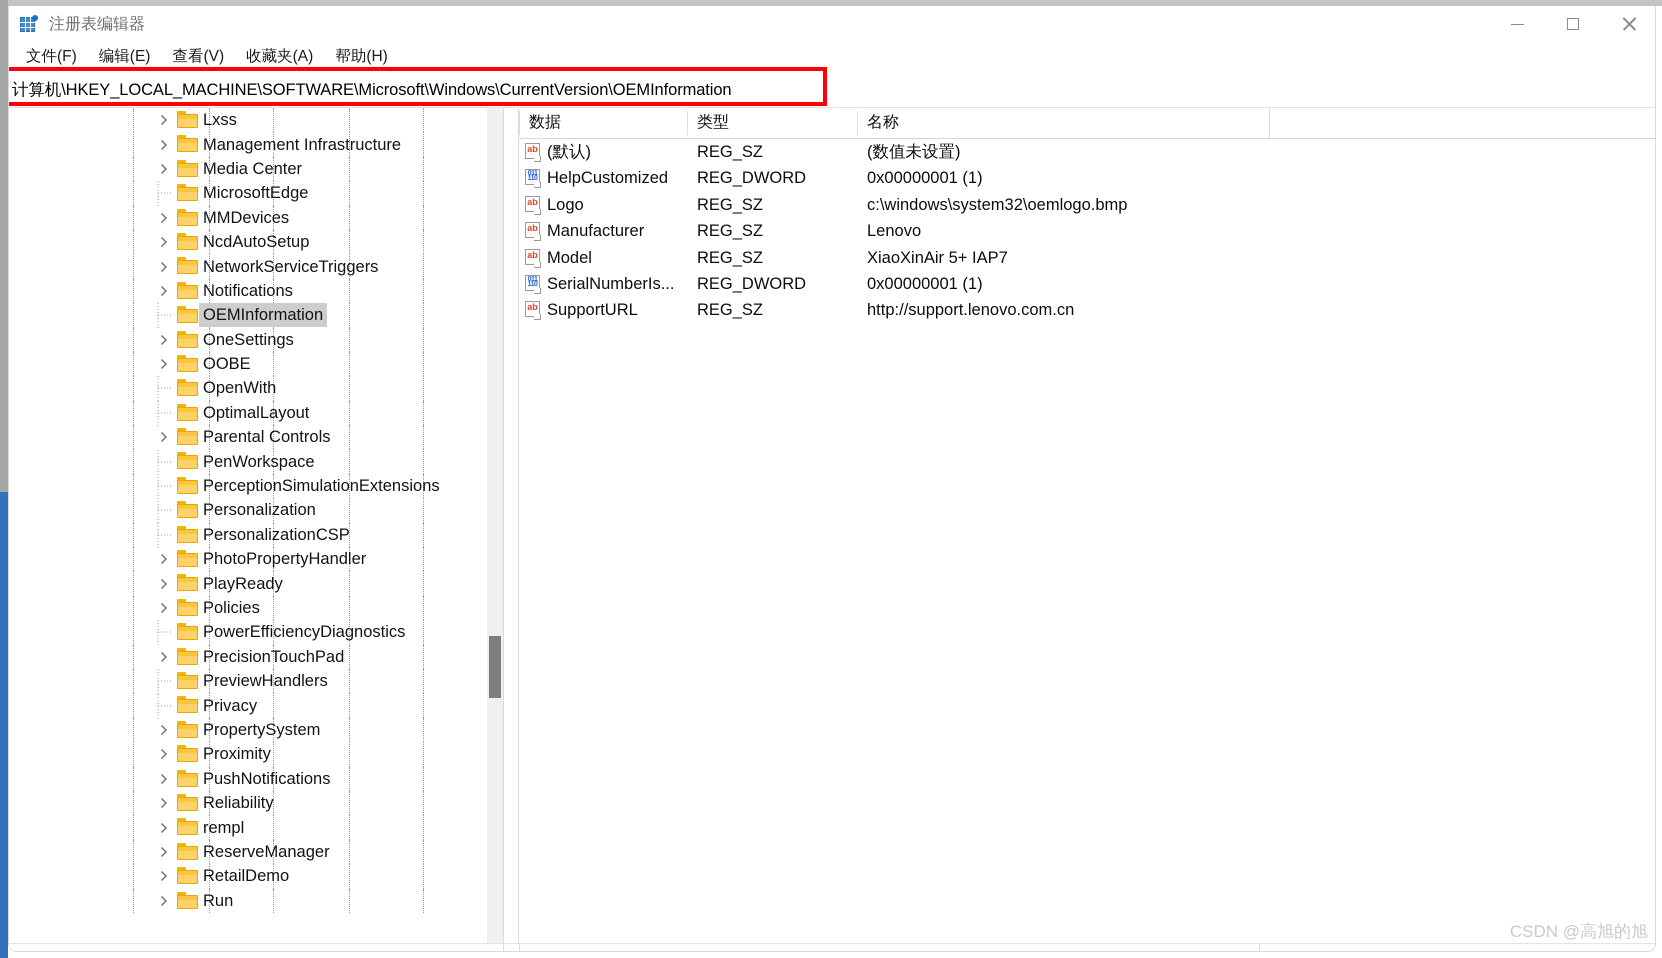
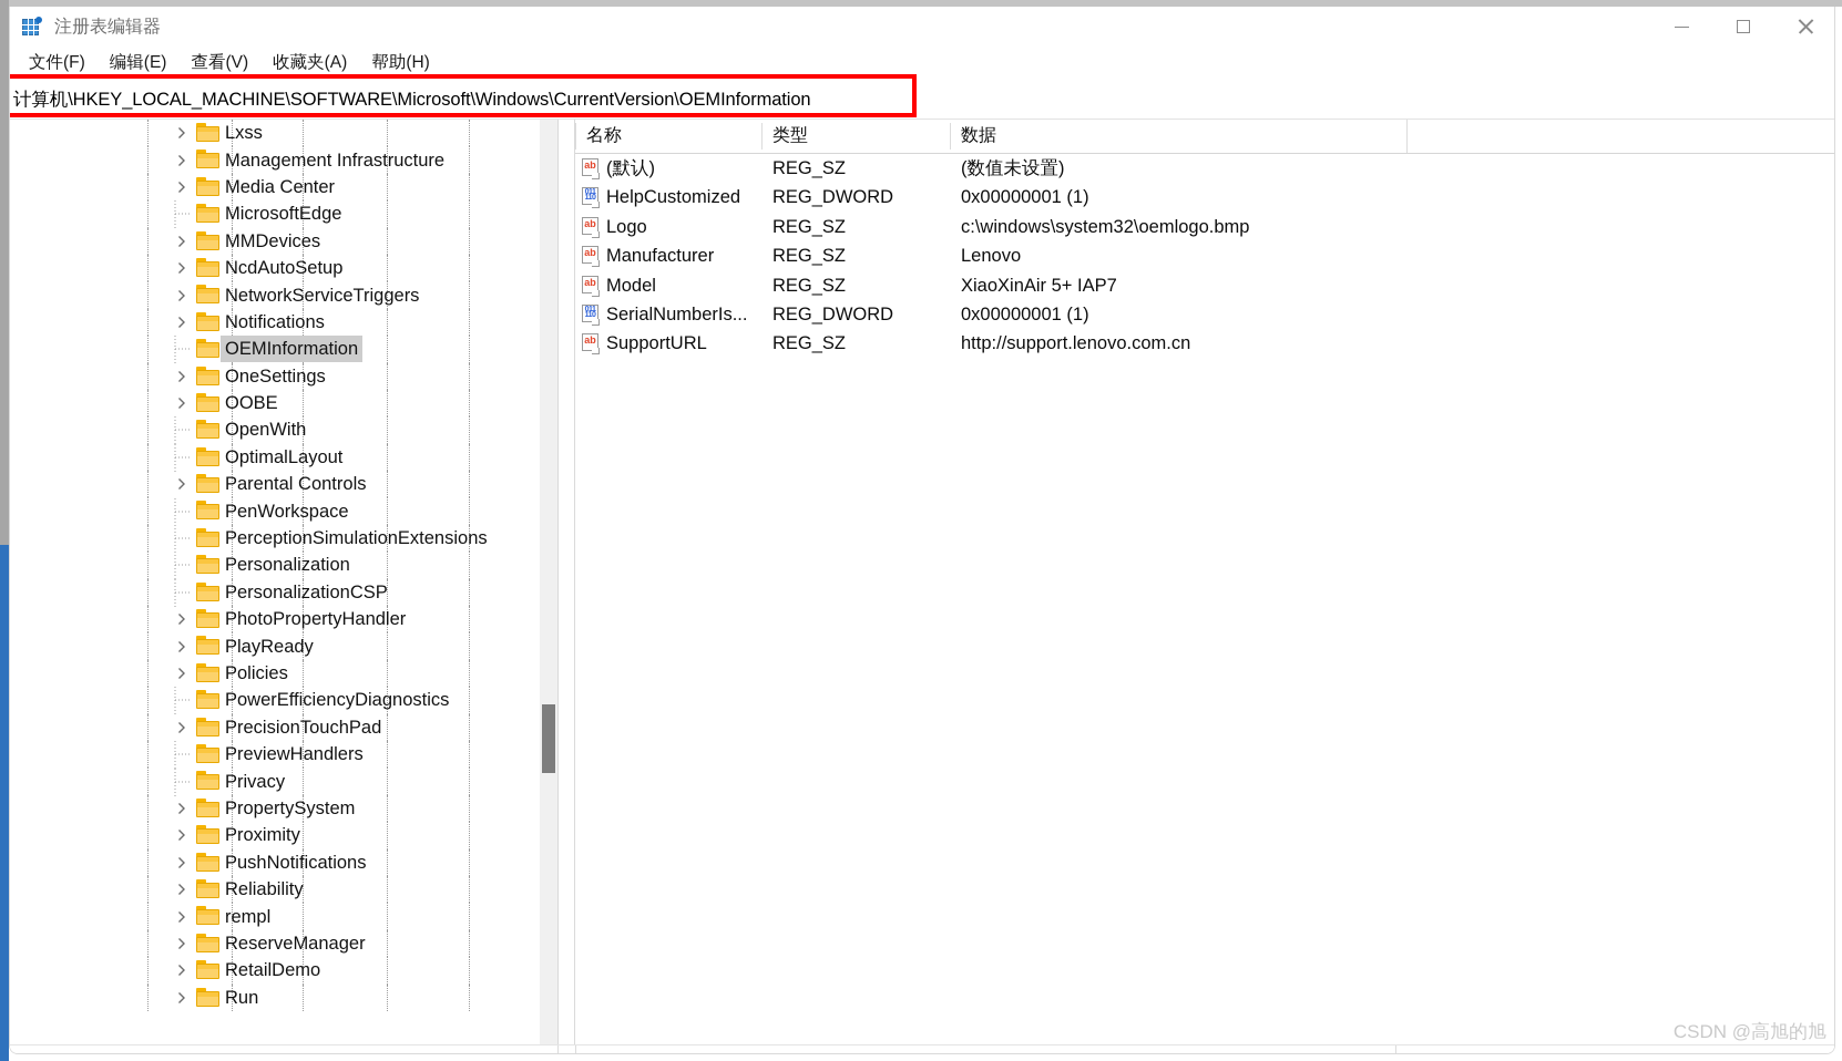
  注册表编辑器
  文件(F)
  编辑(E)
  查看(V)
  收藏夹(A)
  帮助(H)
  计算机\HKEY_LOCAL_MACHINE\SOFTWARE\Microsoft\Windows\CurrentVersion\OEMInformation
  Lxss
  Management Infrastructure
  Media Center
  MicrosoftEdge
  MMDevices
  NcdAutoSetup
  NetworkServiceTriggers
  Notifications
  OEMInformation
  OneSettings
  OOBE
  OpenWith
  OptimalLayout
  Parental Controls
  PenWorkspace
  PerceptionSimulationExtensions
  Personalization
  PersonalizationCSP
  PhotoPropertyHandler
  PlayReady
  Policies
  PowerEfficiencyDiagnostics
  PrecisionTouchPad
  PreviewHandlers
  Privacy
  PropertySystem
  Proximity
  PushNotifications
  Reliability
  rempl
  ReserveManager
  RetailDemo
  Run
- 数据
+ 名称
  类型
- 名称
+ 数据
  ab
  (默认)
  REG_SZ
  (数值未设置)
  HelpCustomized
  REG_DWORD
  0x00000001 (1)
  ab
  Logo
  REG_SZ
  c:\windows\system32\oemlogo.bmp
  ab
  Manufacturer
  REG_SZ
  Lenovo
  ab
  Model
  REG_SZ
  XiaoXinAir 5+ IAP7
  SerialNumberIs...
  REG_DWORD
  0x00000001 (1)
  ab
  SupportURL
  REG_SZ
  http://support.lenovo.com.cn
  CSDN @高旭的旭
